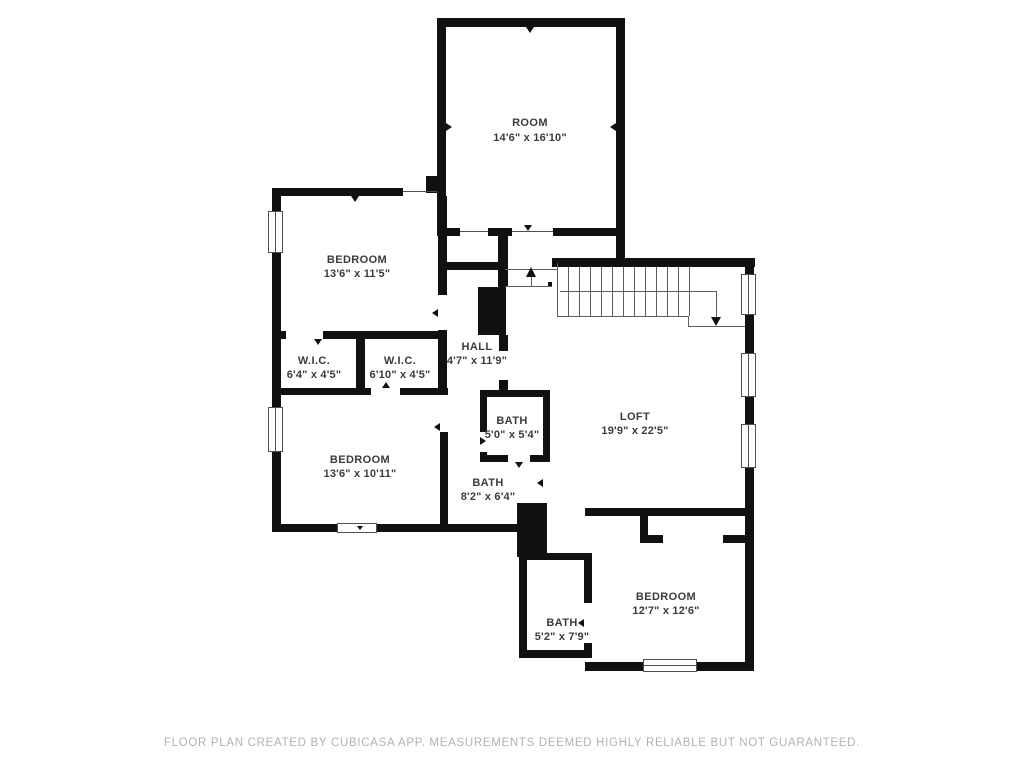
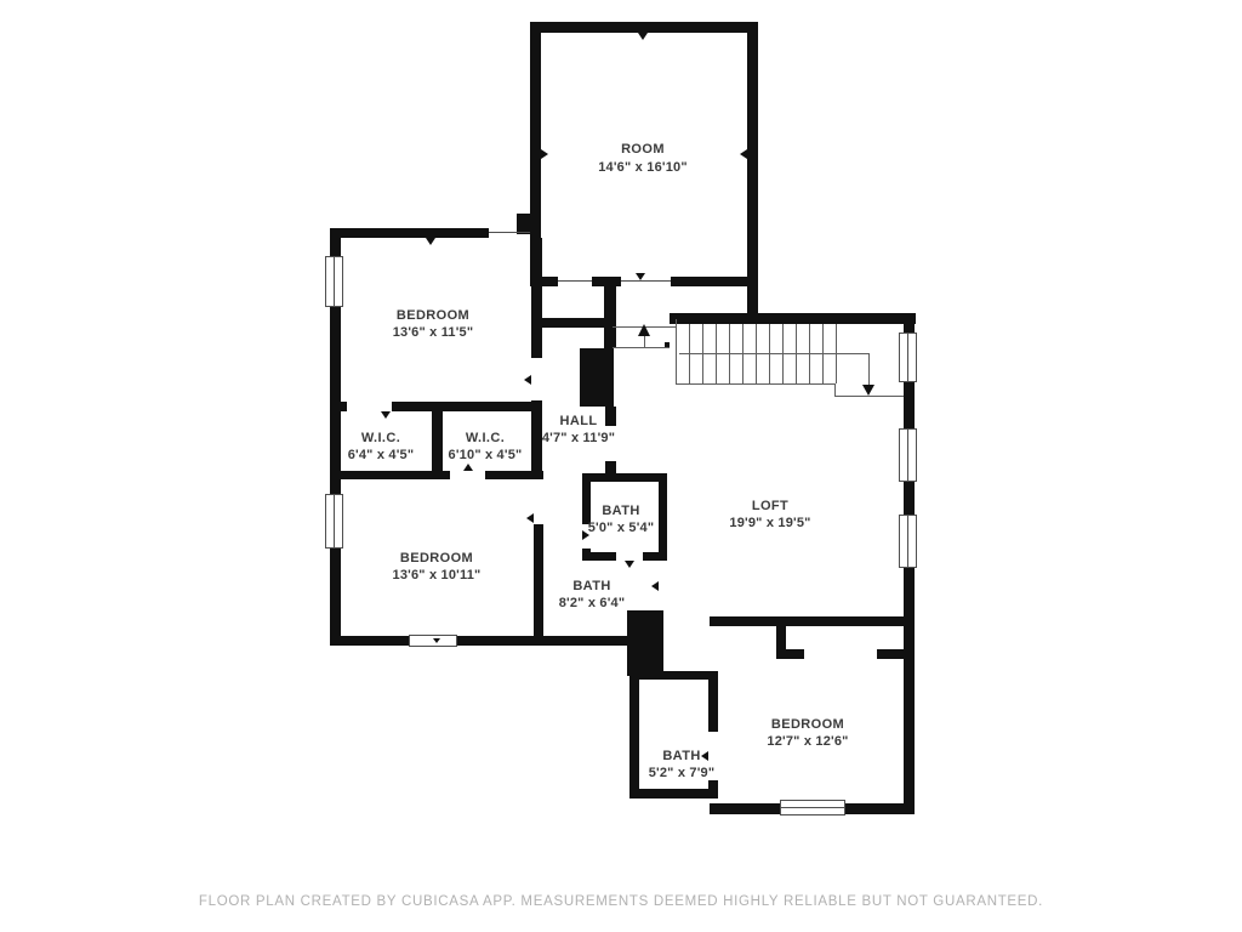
  ROOM
  14'6" x 16'10"
  BEDROOM
  13'6" x 11'5"
  W.I.C.
  6'4" x 4'5"
  W.I.C.
  6'10" x 4'5"
  HALL
  4'7" x 11'9"
  BATH
  5'0" x 5'4"
  LOFT
- 19'9" x 22'5"
+ 19'9" x 19'5"
  BEDROOM
  13'6" x 10'11"
  BATH
  8'2" x 6'4"
  BATH
  5'2" x 7'9"
  BEDROOM
  12'7" x 12'6"
  FLOOR PLAN CREATED BY CUBICASA APP. MEASUREMENTS DEEMED HIGHLY RELIABLE BUT NOT GUARANTEED.
